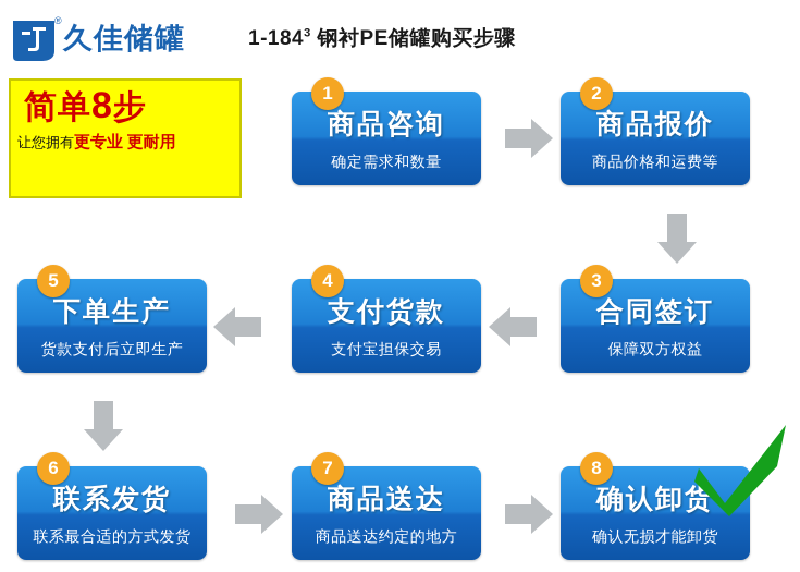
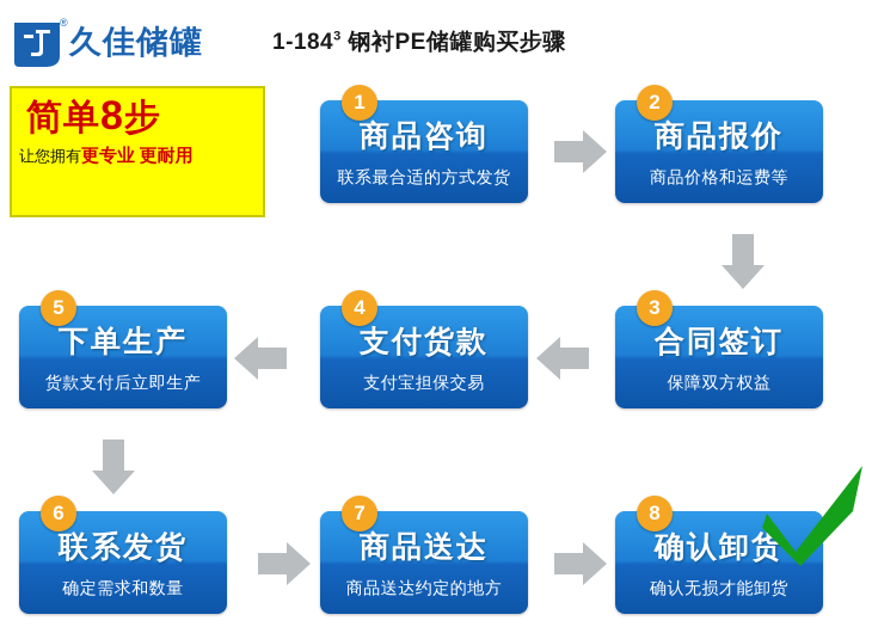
  久佳储罐
  ®
  1-1843 钢衬PE储罐购买步骤
  简单8步
  让您拥有更专业 更耐用
  1
  商品咨询
- 确定需求和数量
+ 联系最合适的方式发货
  2
  商品报价
  商品价格和运费等
  3
  合同签订
  保障双方权益
  4
  支付货款
  支付宝担保交易
  5
  下单生产
  货款支付后立即生产
  6
  联系发货
- 联系最合适的方式发货
+ 确定需求和数量
  7
  商品送达
  商品送达约定的地方
  8
  确认卸货
  确认无损才能卸货
